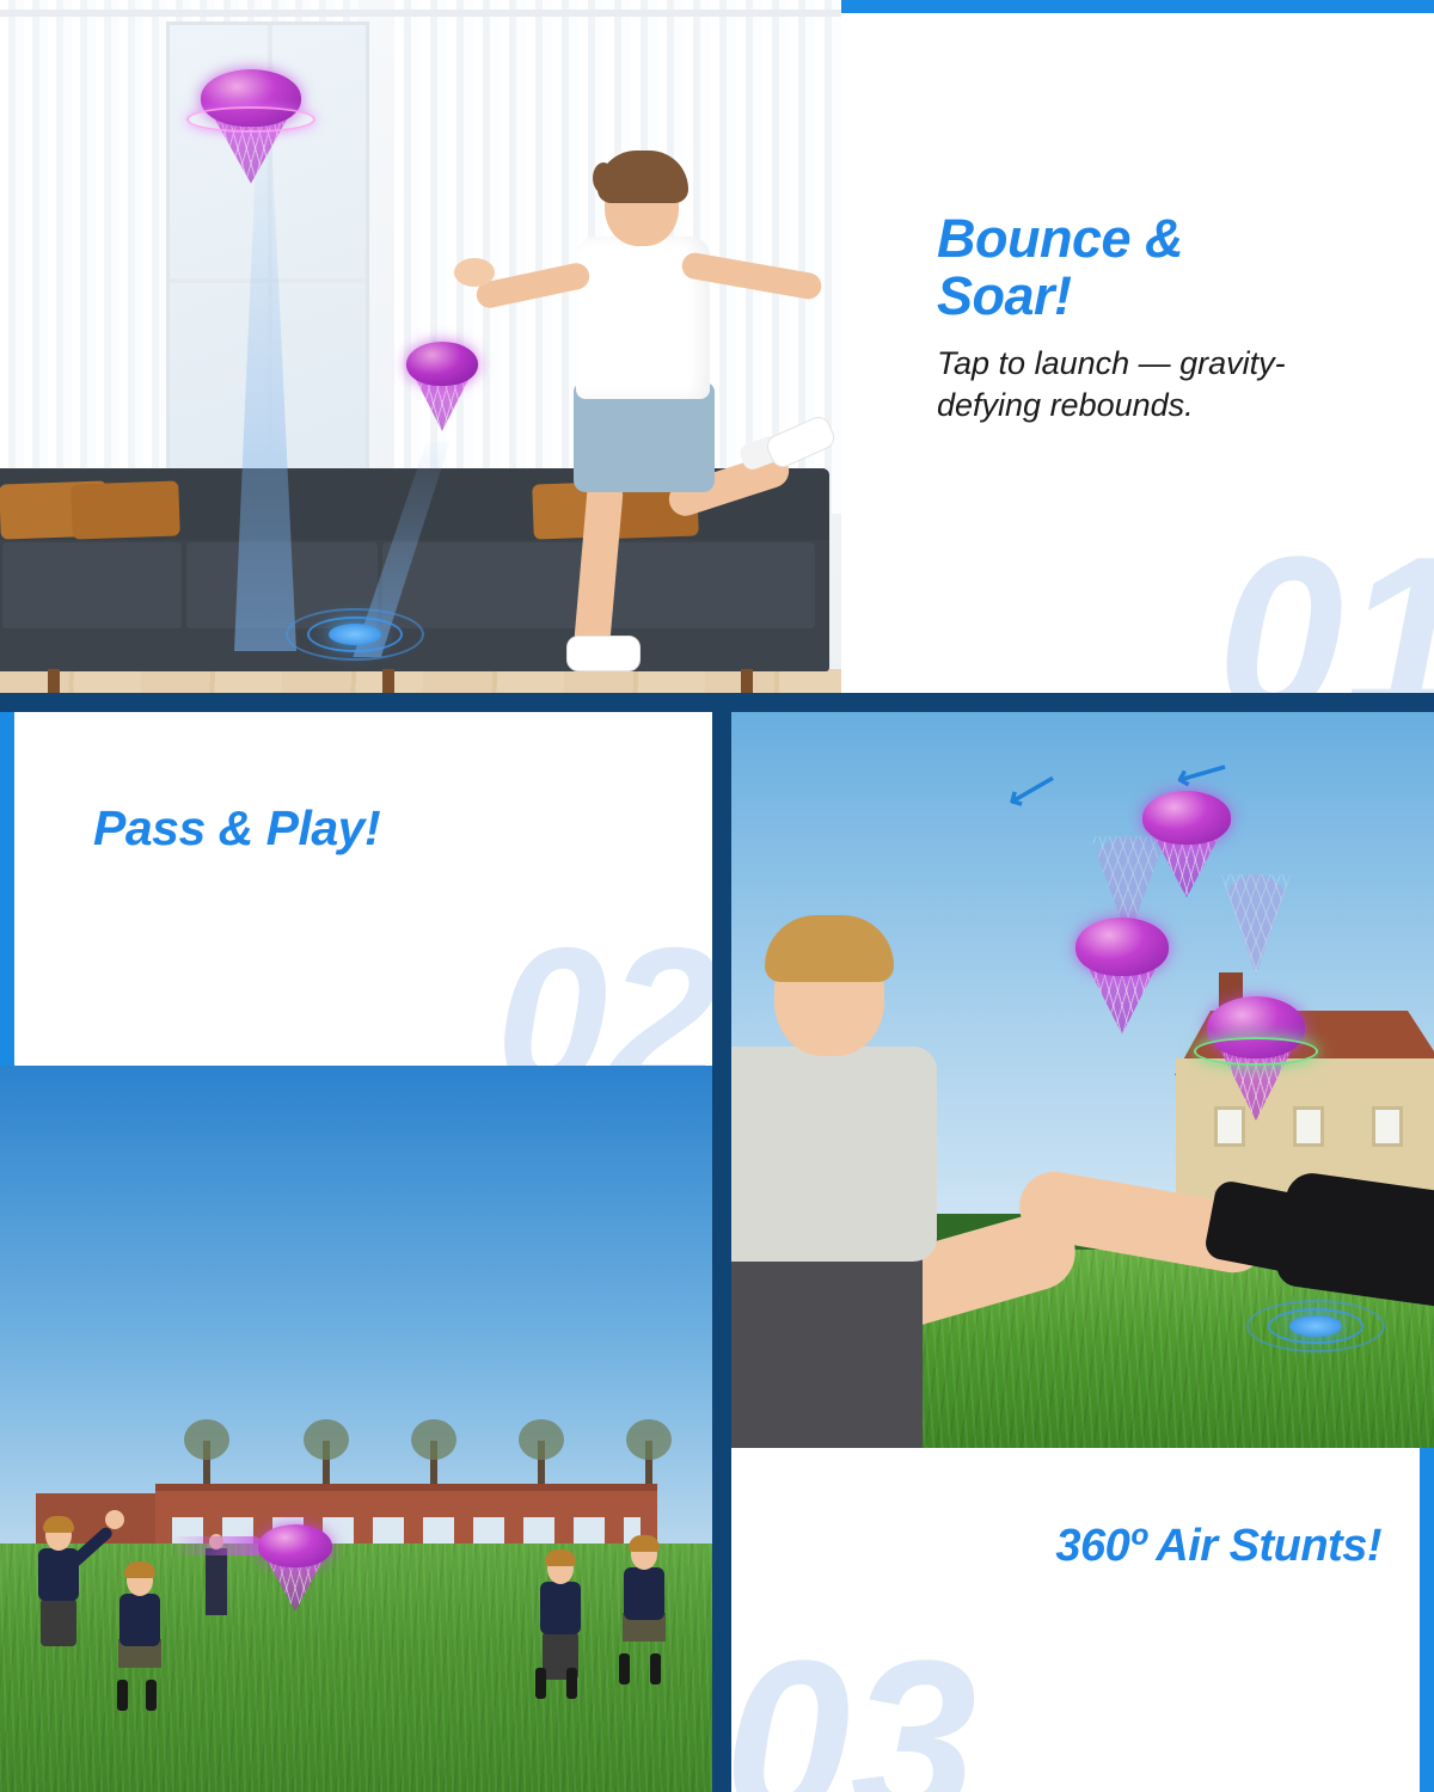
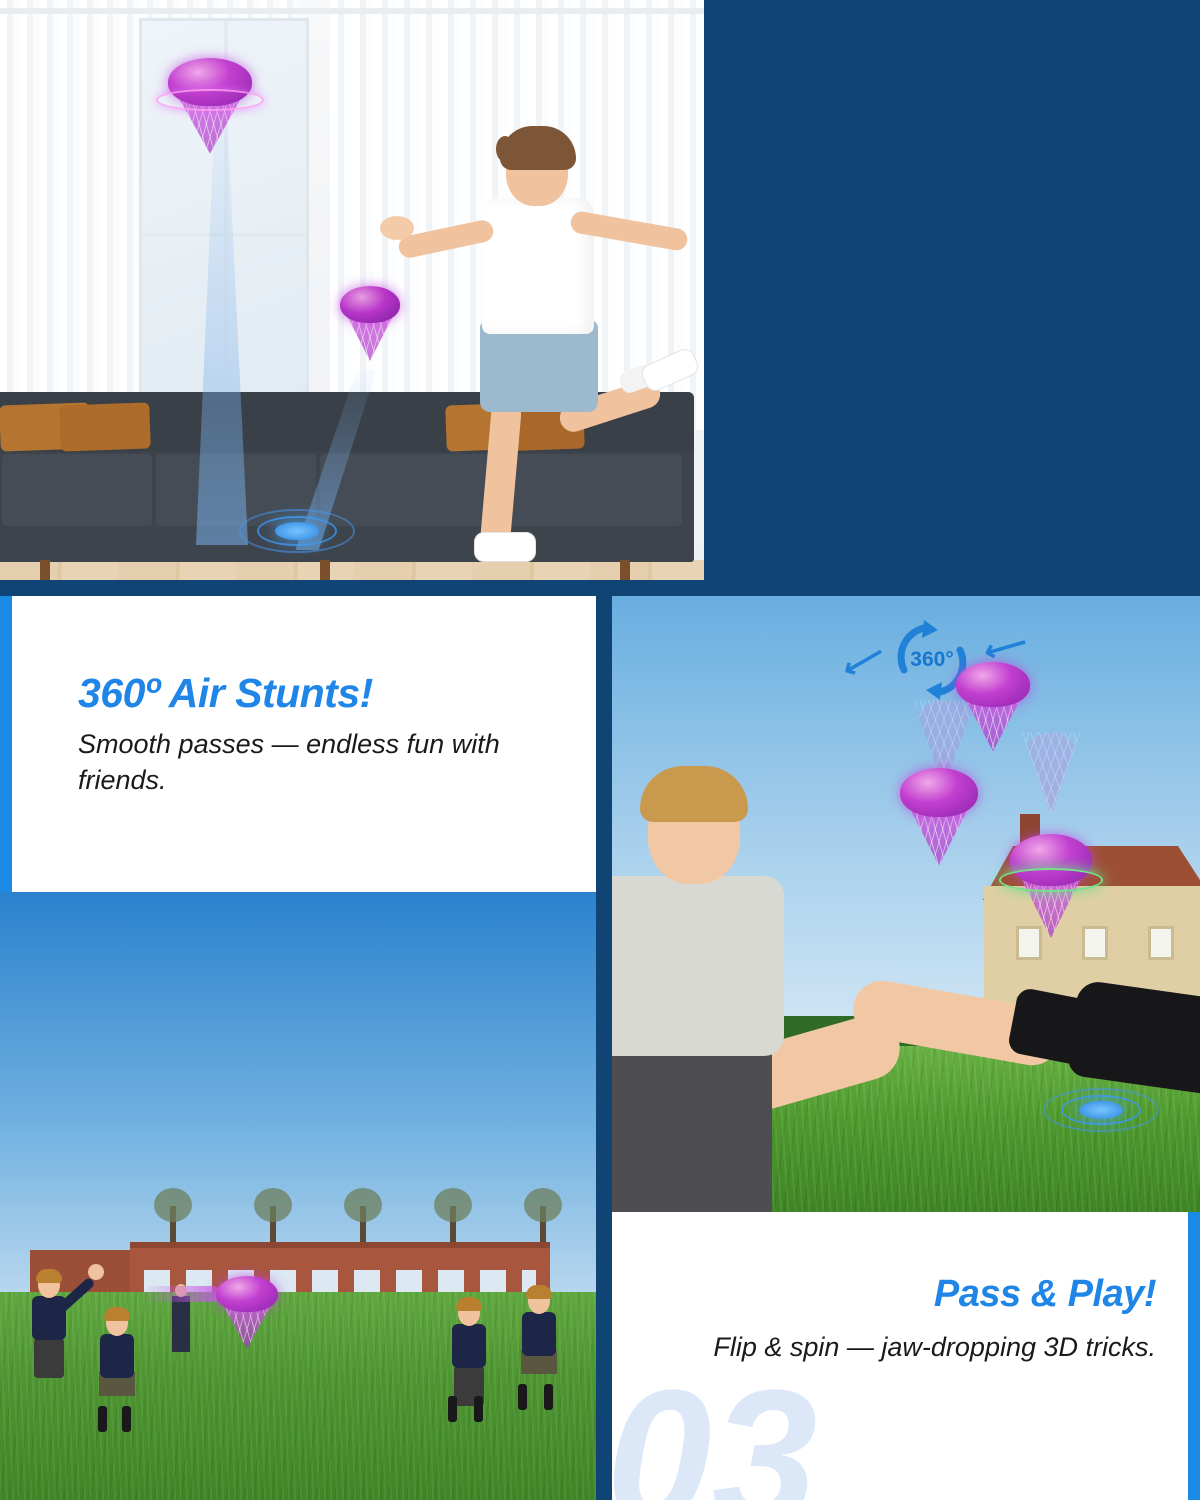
- 01
- Bounce & Soar!
- Tap to launch — gravity-defying rebounds.
- 02
- Pass & Play!
+ 360º Air Stunts!
+ Smooth passes — endless fun with friends.
+ 360°
  03
- 360º Air Stunts!
+ Pass & Play!
+ Flip & spin — jaw-dropping 3D tricks.
